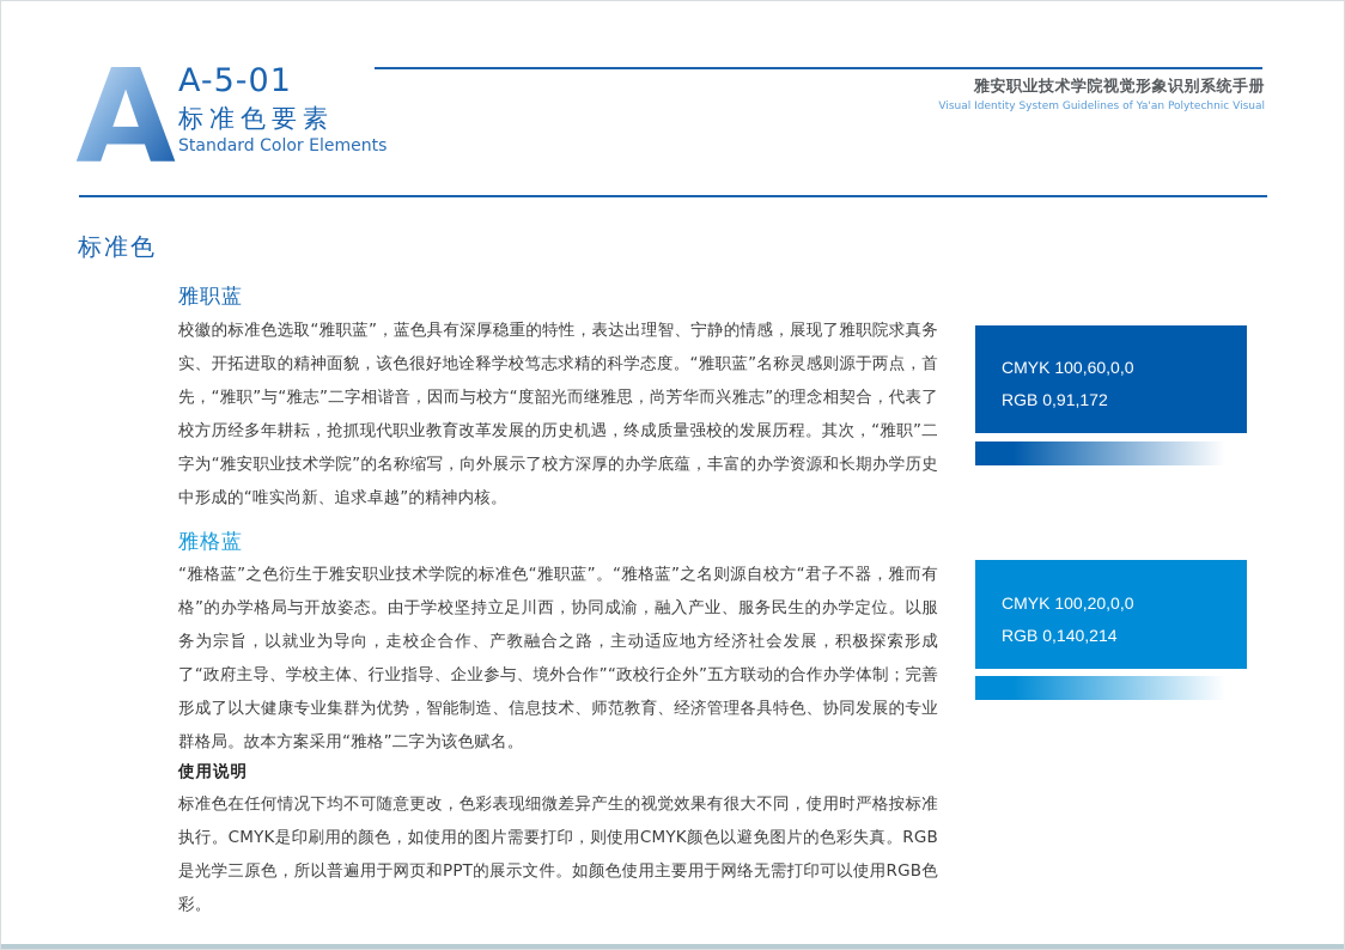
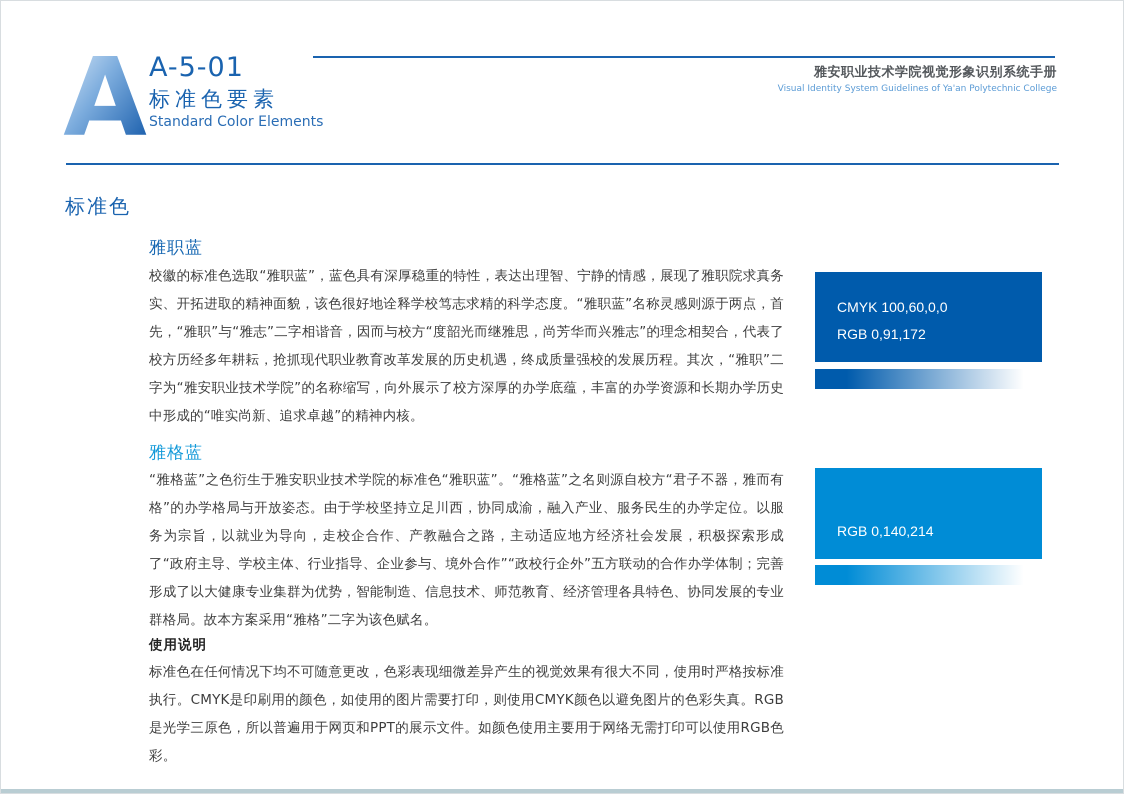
  A
  A-5-01
  标准色要素
  Standard Color Elements
  雅安职业技术学院视觉形象识别系统手册
- Visual Identity System Guidelines of Ya'an Polytechnic Visual
+ Visual Identity System Guidelines of Ya'an Polytechnic College
  标准色
  雅职蓝
  校徽的标准色选取“雅职蓝”，蓝色具有深厚稳重的特性，表达出理智、宁静的情感，展现了雅职院求真务实、开拓进取的精神面貌，该色很好地诠释学校笃志求精的科学态度。“雅职蓝”名称灵感则源于两点，首先，“雅职”与“雅志”二字相谐音，因而与校方“度韶光而继雅思，尚芳华而兴雅志”的理念相契合，代表了校方历经多年耕耘，抢抓现代职业教育改革发展的历史机遇，终成质量强校的发展历程。其次，“雅职”二字为“雅安职业技术学院”的名称缩写，向外展示了校方深厚的办学底蕴，丰富的办学资源和长期办学历史中形成的“唯实尚新、追求卓越”的精神内核。
  CMYK 100,60,0,0
  RGB 0,91,172
  雅格蓝
  “雅格蓝”之色衍生于雅安职业技术学院的标准色“雅职蓝”。“雅格蓝”之名则源自校方“君子不器，雅而有格”的办学格局与开放姿态。由于学校坚持立足川西，协同成渝，融入产业、服务民生的办学定位。以服务为宗旨，以就业为导向，走校企合作、产教融合之路，主动适应地方经济社会发展，积极探索形成了“政府主导、学校主体、行业指导、企业参与、境外合作”“政校行企外”五方联动的合作办学体制；完善形成了以大健康专业集群为优势，智能制造、信息技术、师范教育、经济管理各具特色、协同发展的专业群格局。故本方案采用“雅格”二字为该色赋名。
- CMYK 100,20,0,0
  RGB 0,140,214
  使用说明
  标准色在任何情况下均不可随意更改，色彩表现细微差异产生的视觉效果有很大不同，使用时严格按标准执行。CMYK是印刷用的颜色，如使用的图片需要打印，则使用CMYK颜色以避免图片的色彩失真。RGB是光学三原色，所以普遍用于网页和PPT的展示文件。如颜色使用主要用于网络无需打印可以使用RGB色彩。
